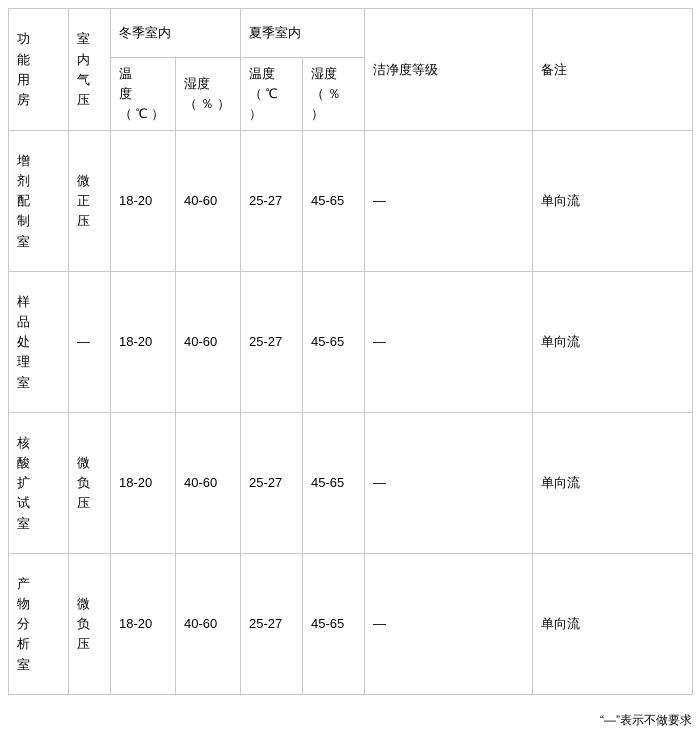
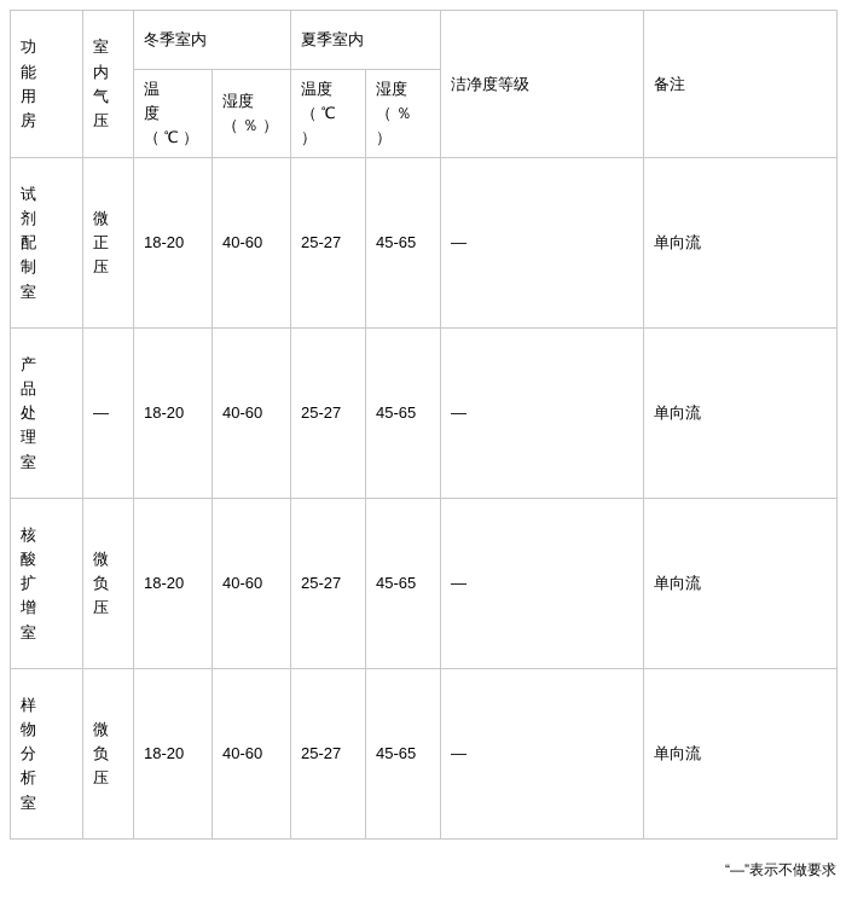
  功 能 用 房	室 内 气 压	冬季室内	夏季室内	洁净度等级	备注
  温 度 （ ℃ ）	湿度 （ ％ ）	温度 （ ℃ ）	湿度 （ ％ ）
- 增 剂 配 制 室	微 正 压	18-20	40-60	25-27	45-65	—	单向流
+ 试 剂 配 制 室	微 正 压	18-20	40-60	25-27	45-65	—	单向流
- 样 品 处 理 室	—	18-20	40-60	25-27	45-65	—	单向流
+ 产 品 处 理 室	—	18-20	40-60	25-27	45-65	—	单向流
- 核 酸 扩 试 室	微 负 压	18-20	40-60	25-27	45-65	—	单向流
+ 核 酸 扩 增 室	微 负 压	18-20	40-60	25-27	45-65	—	单向流
- 产 物 分 析 室	微 负 压	18-20	40-60	25-27	45-65	—	单向流
+ 样 物 分 析 室	微 负 压	18-20	40-60	25-27	45-65	—	单向流
  “—”表示不做要求
